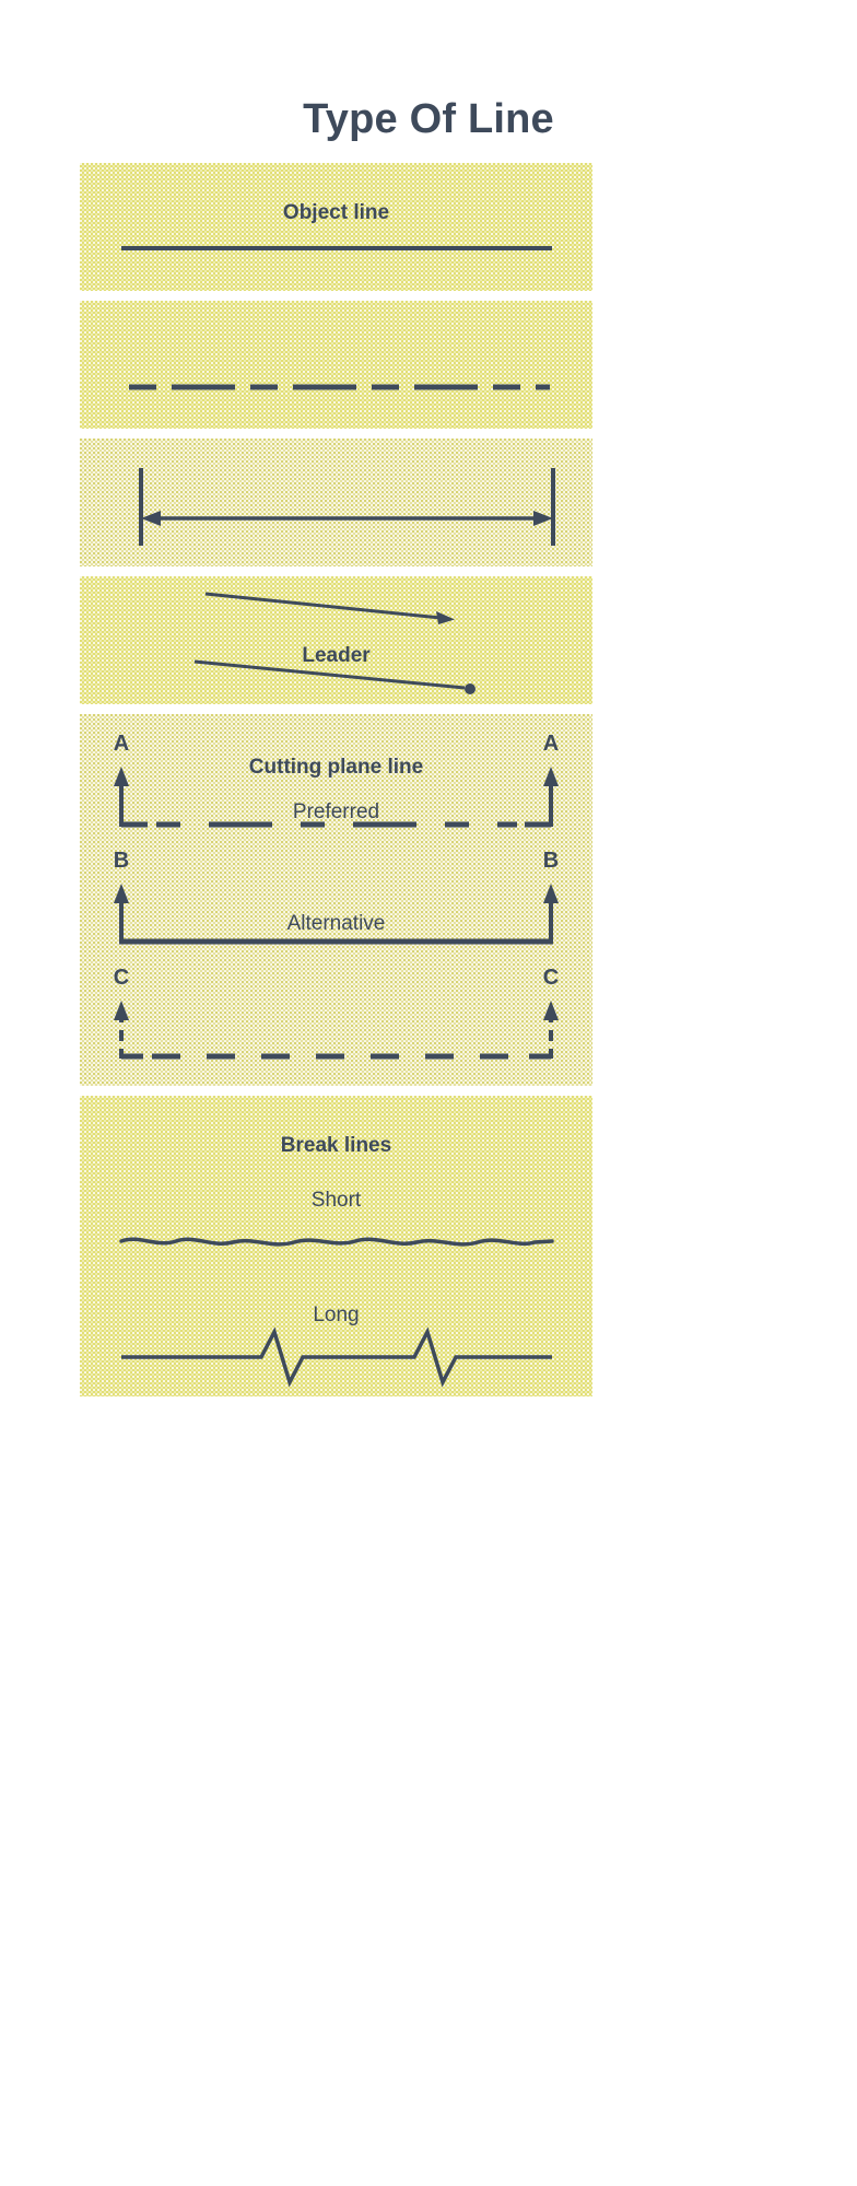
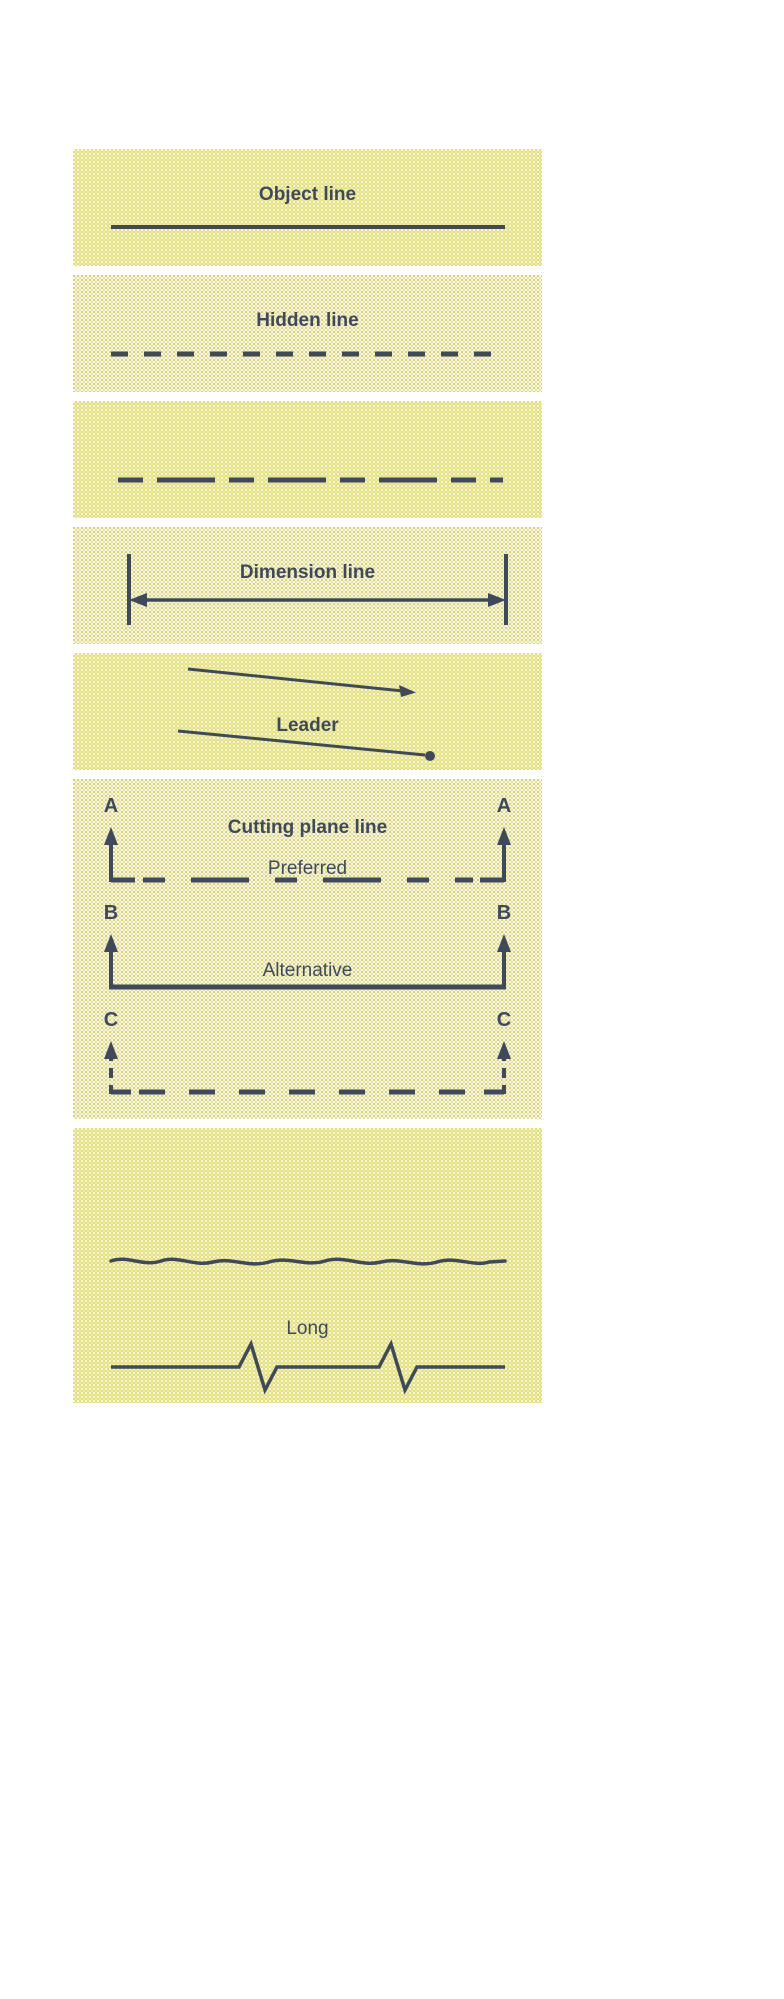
- Type Of Line
  Object line
+ Hidden line
+ Dimension line
  Leader
  Cutting plane line
  Preferred
  Alternative
  A
  A
  B
  B
  C
  C
- Break lines
- Short
  Long
